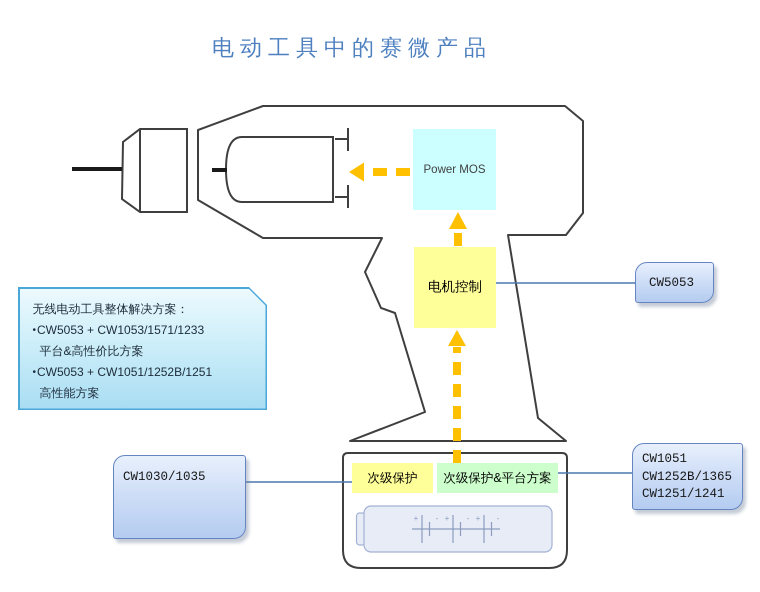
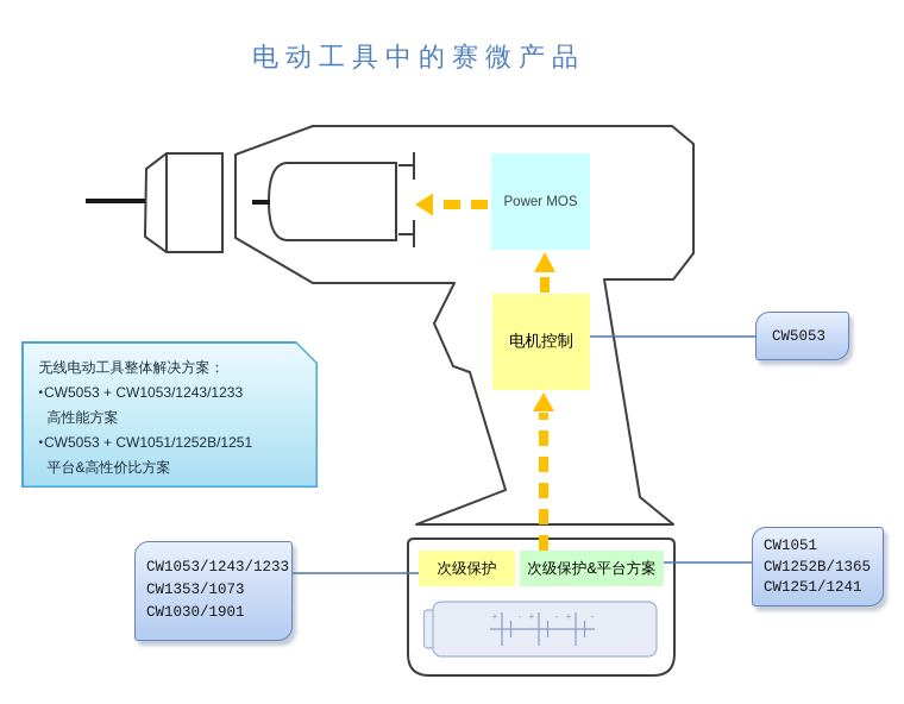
  +
  -
  +
  -
  +
  -
  电动工具中的赛微产品
  Power MOS
  电机控制
  次级保护
  次级保护&平台方案
  CW5053
+ CW1053/1243/1233
+ CW1353/1073
- CW1030/1035
+ CW1030/1901
  CW1051
  CW1252B/1365
  CW1251/1241
  无线电动工具整体解决方案：
- •CW5053 + CW1053/1571/1233
+ •CW5053 + CW1053/1243/1233
- 平台&高性价比方案
+ 高性能方案
  •CW5053 + CW1051/1252B/1251
- 高性能方案
+ 平台&高性价比方案
